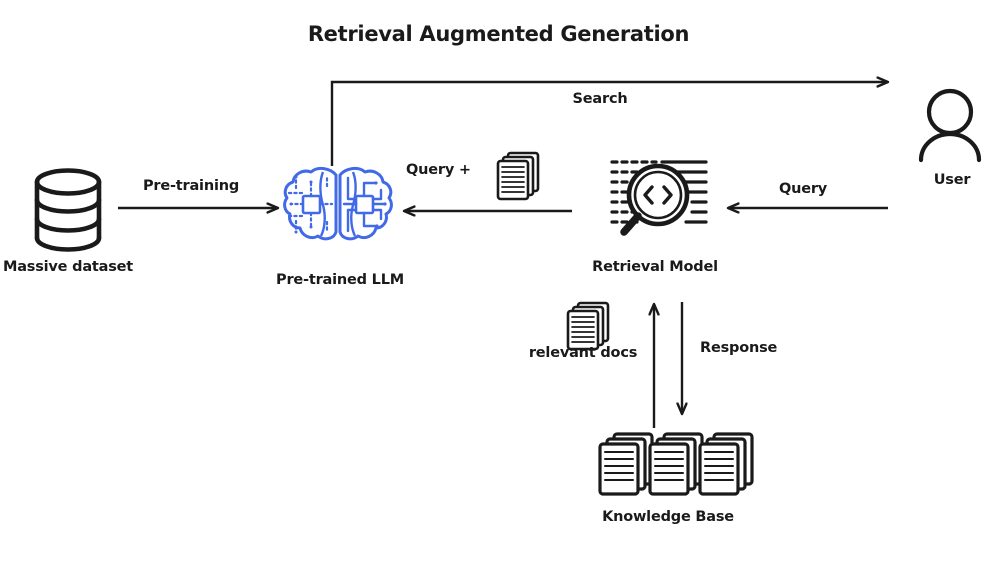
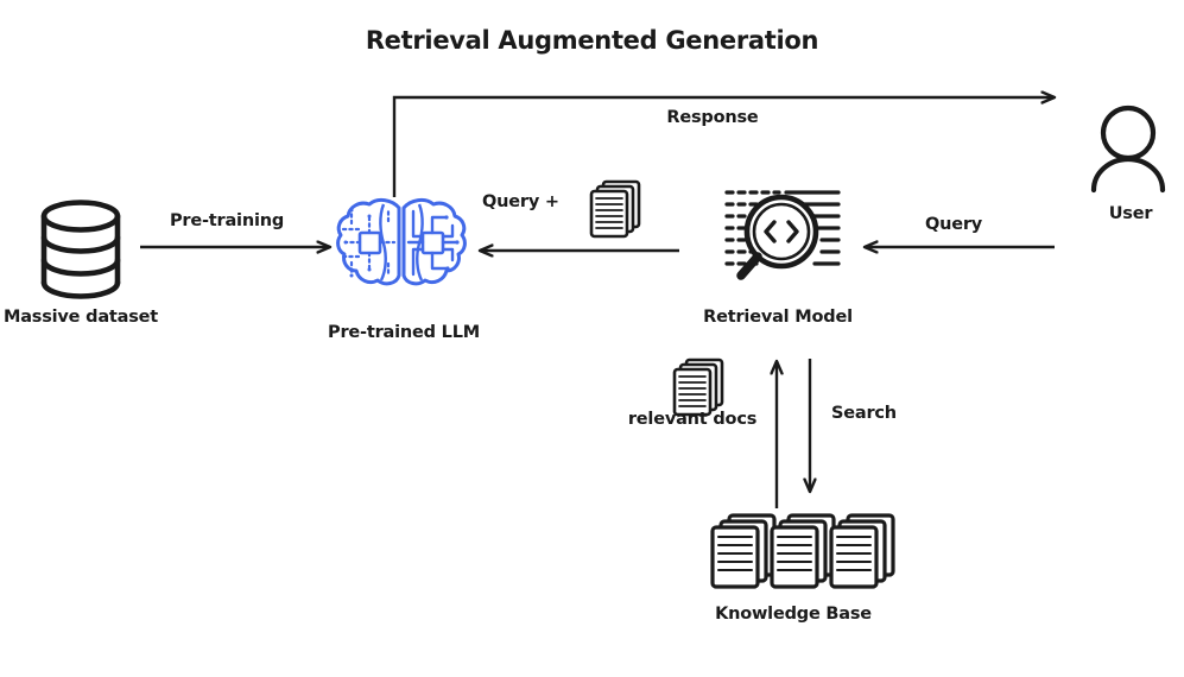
  Retrieval Augmented Generation
  Massive dataset
  Pre-trained LLM
  Retrieval Model
  User
  Knowledge Base
  relevant docs
  Pre-training
- Search
+ Response
  Query
  Query +
- Response
+ Search
